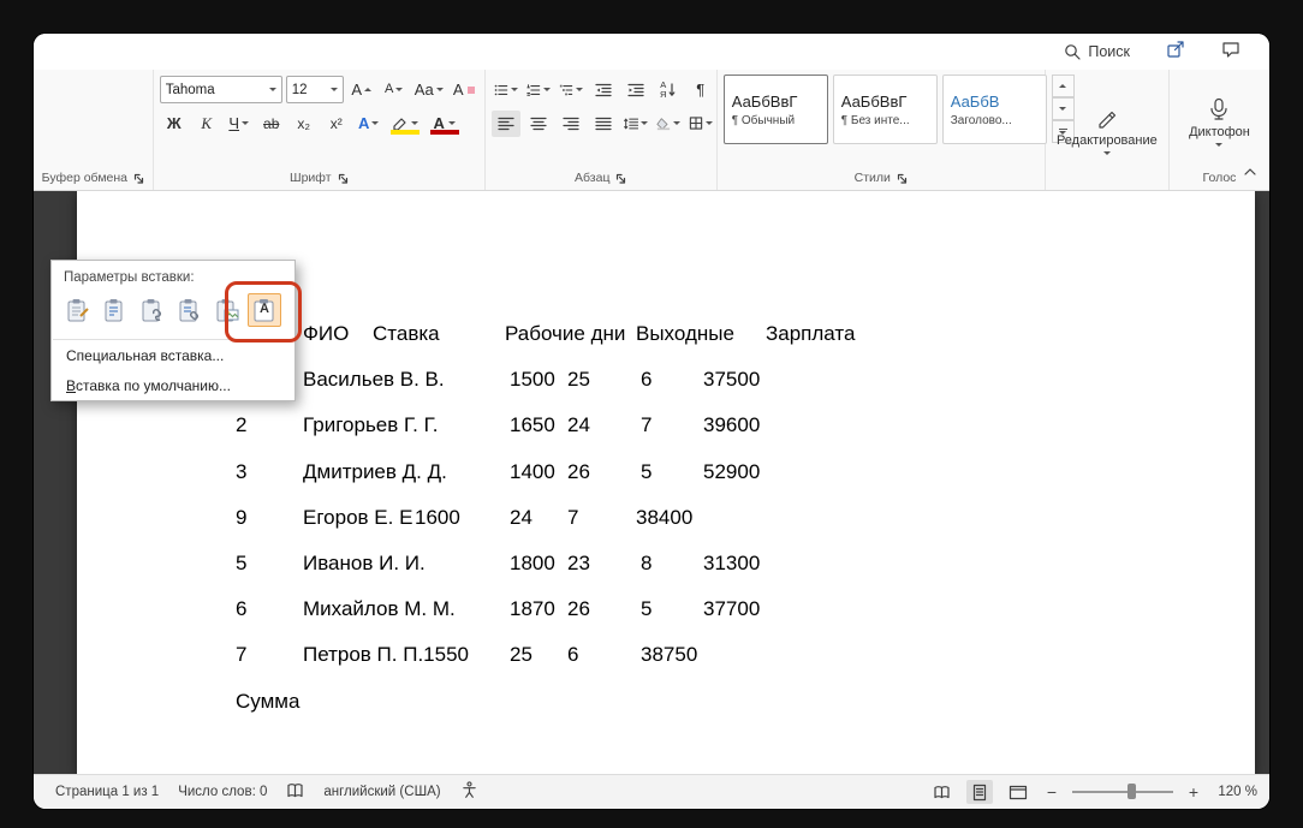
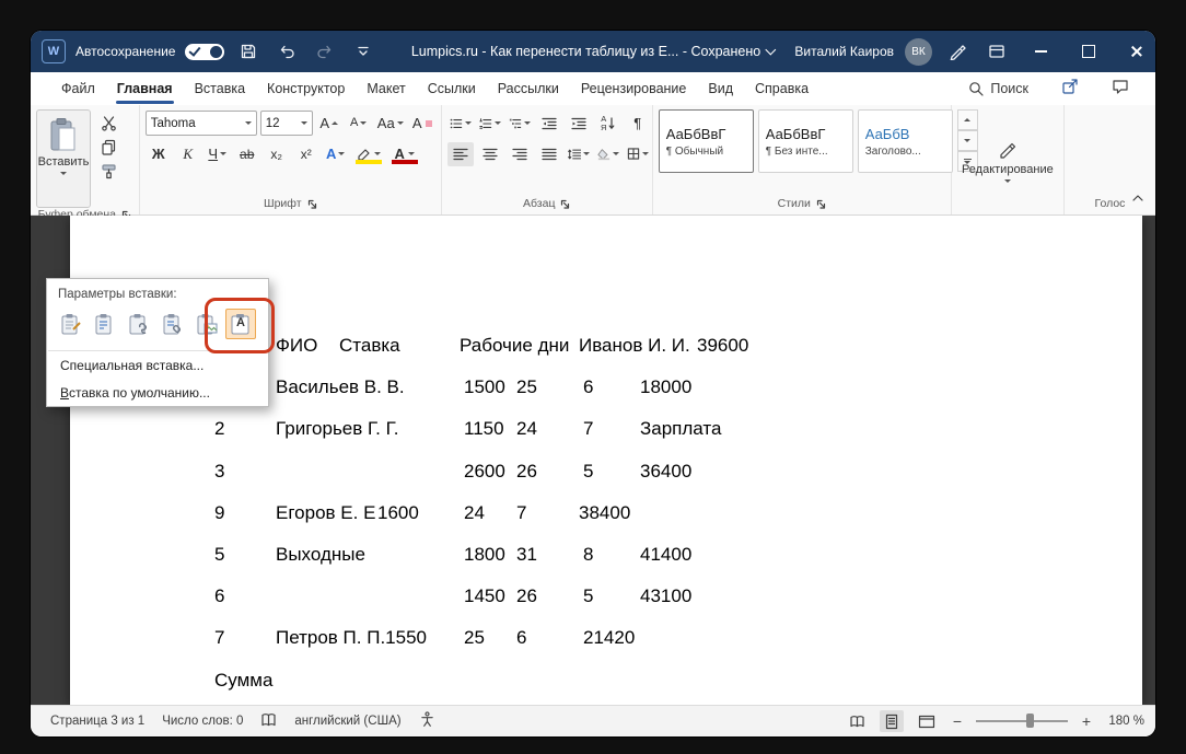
+ W
+ Автосохранение
+ Lumpics.ru - Как перенести таблицу из E... - Сохранено
+ Виталий Каиров
+ ВК
+ Файл
+ Главная
+ Вставка
+ Конструктор
+ Макет
+ Ссылки
+ Рассылки
+ Рецензирование
+ Вид
+ Справка
  Поиск
+ Вставить
  Буфер обмена
  Tahoma
  12
  А
  А
  Аа
  А
  Ж
  К
  Ч
  ab
  x₂
  x²
  А
  А
  Шрифт
  А
  Я
  ¶
  Абзац
  АаБбВвГ
  ¶ Обычный
  АаБбВвГ
  ¶ Без инте...
  АаБбВ
  Заголово...
  Стили
  Редактирование
- Диктофон
  Голос
  Параметры вставки:
  А
  Специальная вставка...
  В
  ставка по умолчанию...
  ФИО
  Ставка
  Рабочие дни
- Выходные
+ Иванов И. И.
- Зарплата
+ 39600
  Васильев В. В.
  1500
  25
  6
- 37500
+ 18000
  2
  Григорьев Г. Г.
- 1650
+ 1150
  24
  7
- 39600
+ Зарплата
  3
- Дмитриев Д. Д.
- 1400
+ 2600
  26
  5
- 52900
+ 36400
  9
  Егоров Е. Е
  1600
  24
  7
  38400
  5
- Иванов И. И.
+ Выходные
  1800
- 23
+ 31
  8
- 31300
+ 41400
  6
- Михайлов М. М.
- 1870
+ 1450
  26
  5
- 37700
+ 43100
  7
  Петров П. П.1550
  25
  6
- 38750
+ 21420
  Сумма
- Страница 1 из 1
+ Страница 3 из 1
  Число слов: 0
  английский (США)
  −
  +
- 120 %
+ 180 %
